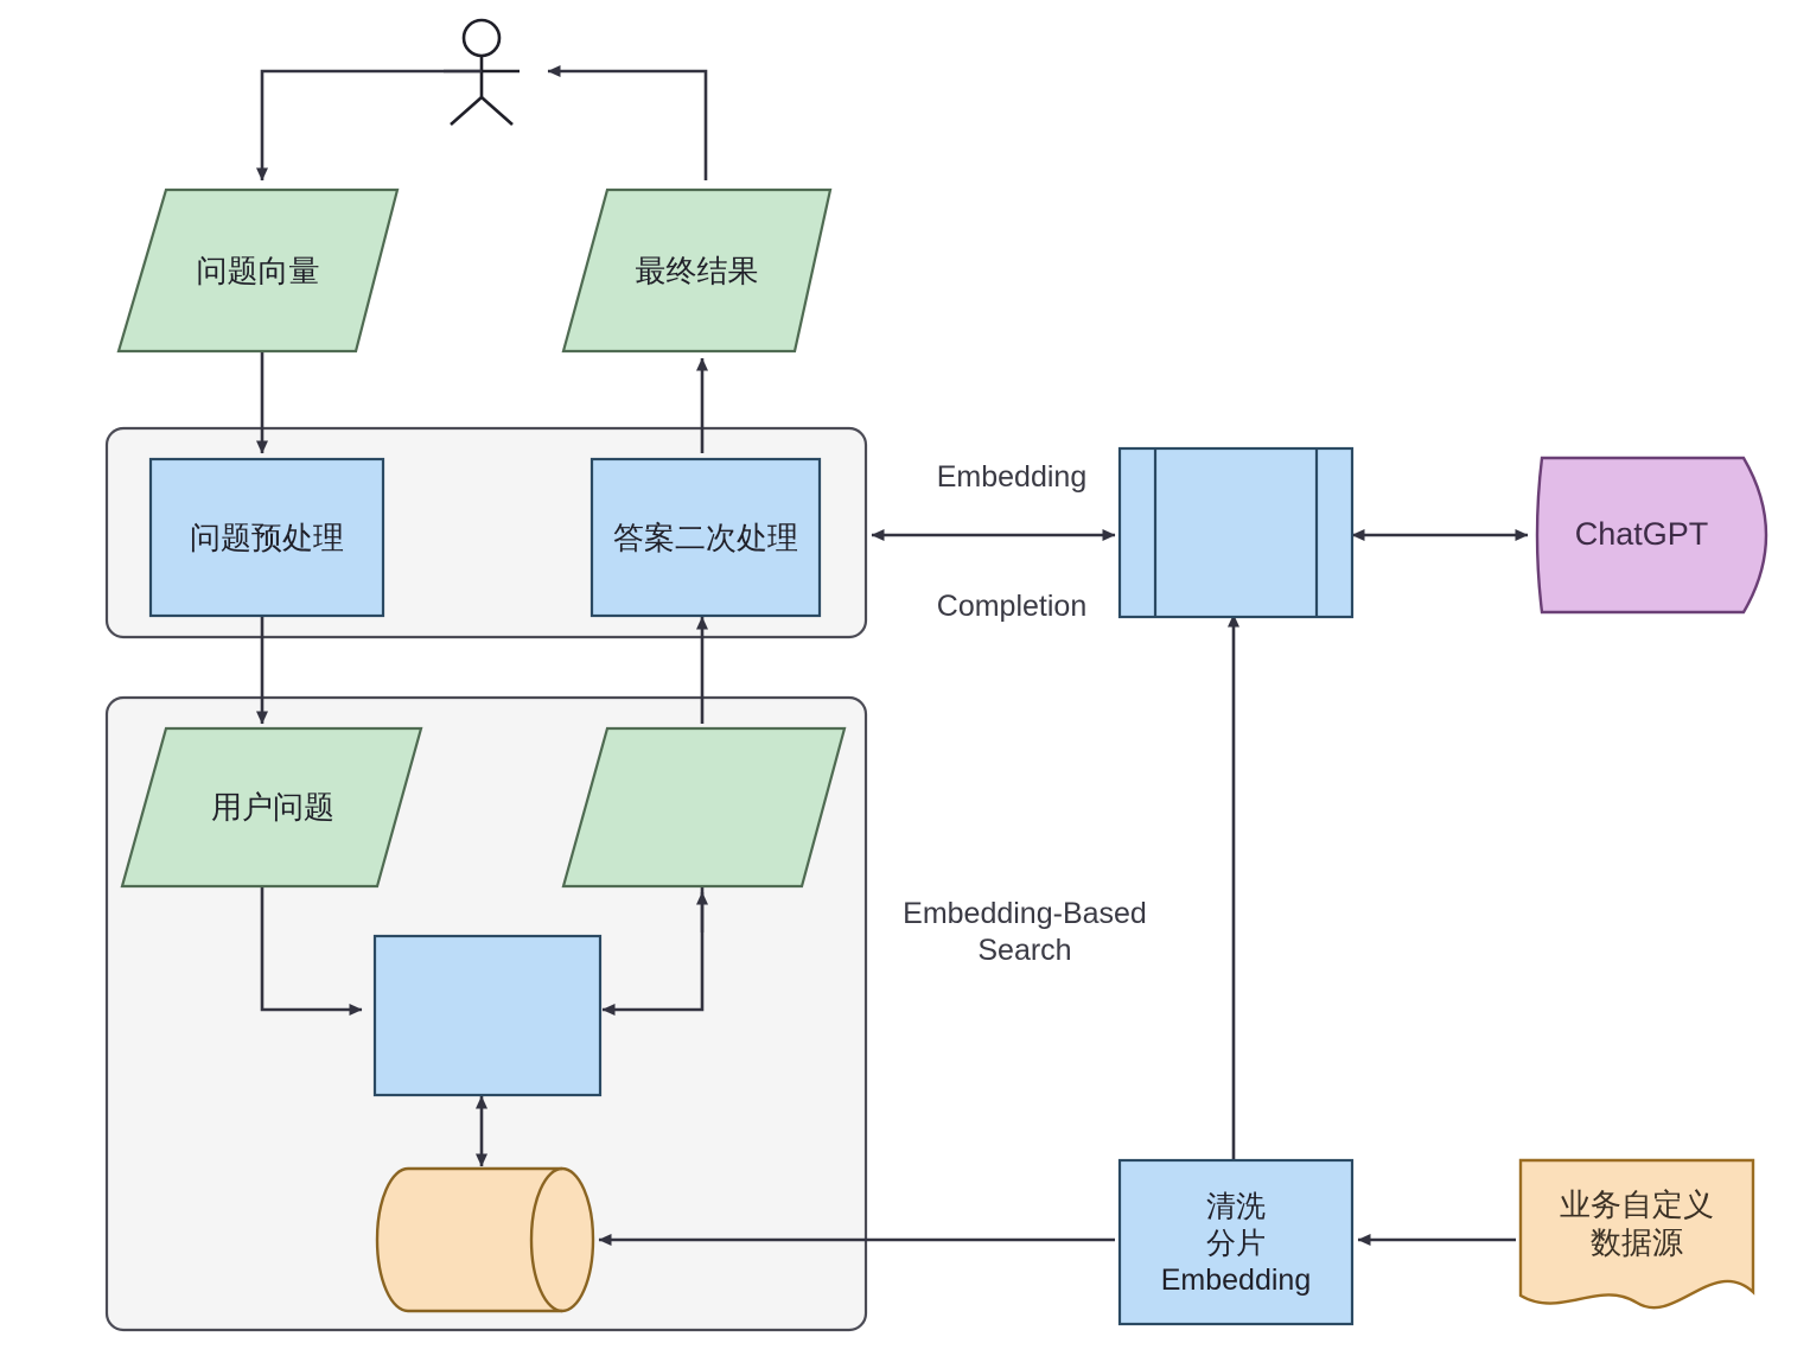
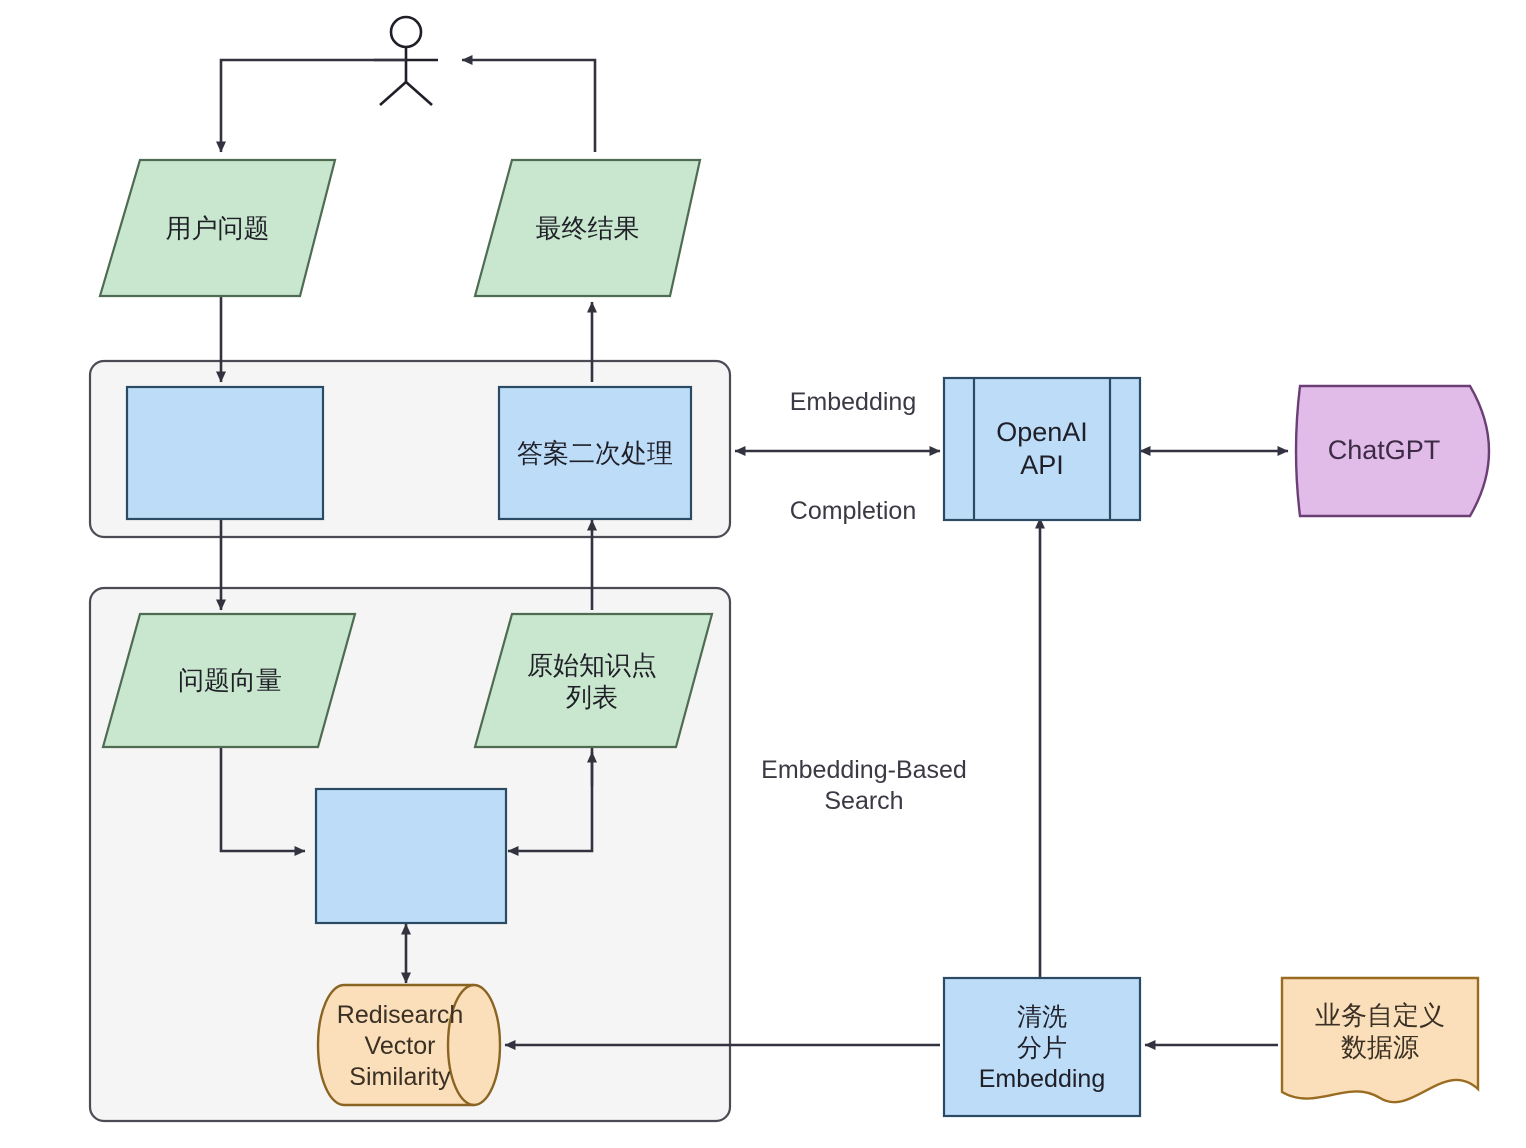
- 问题向量
+ 用户问题
  最终结果
- 问题预处理
  答案二次处理
+ OpenAI
+ API
  ChatGPT
- 用户问题
+ 问题向量
+ 原始知识点
+ 列表
+ Redisearch
+ Vector
+ Similarity
  清洗
  分片
  Embedding
  业务自定义
  数据源
  Embedding
  Completion
  Embedding-Based
  Search
